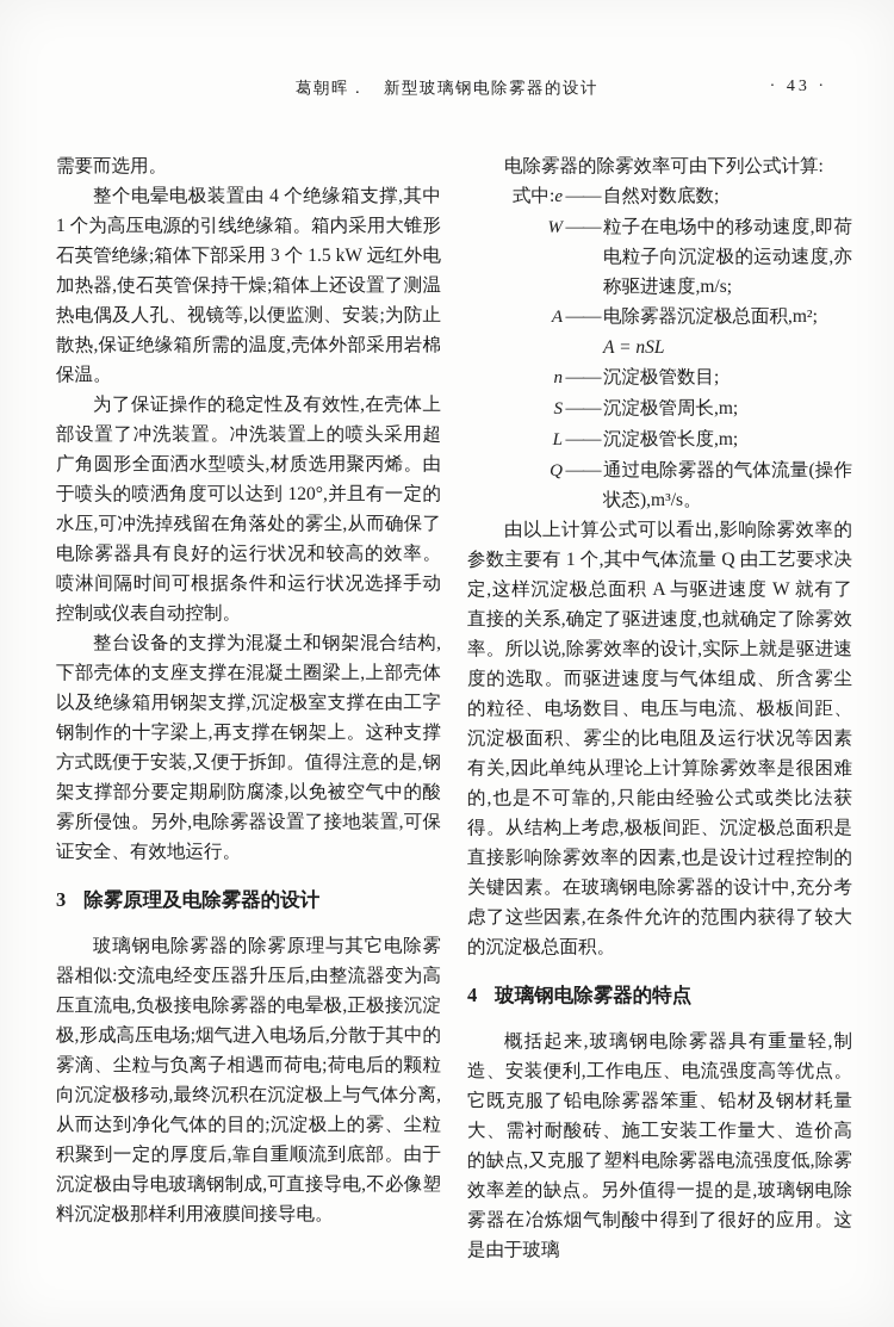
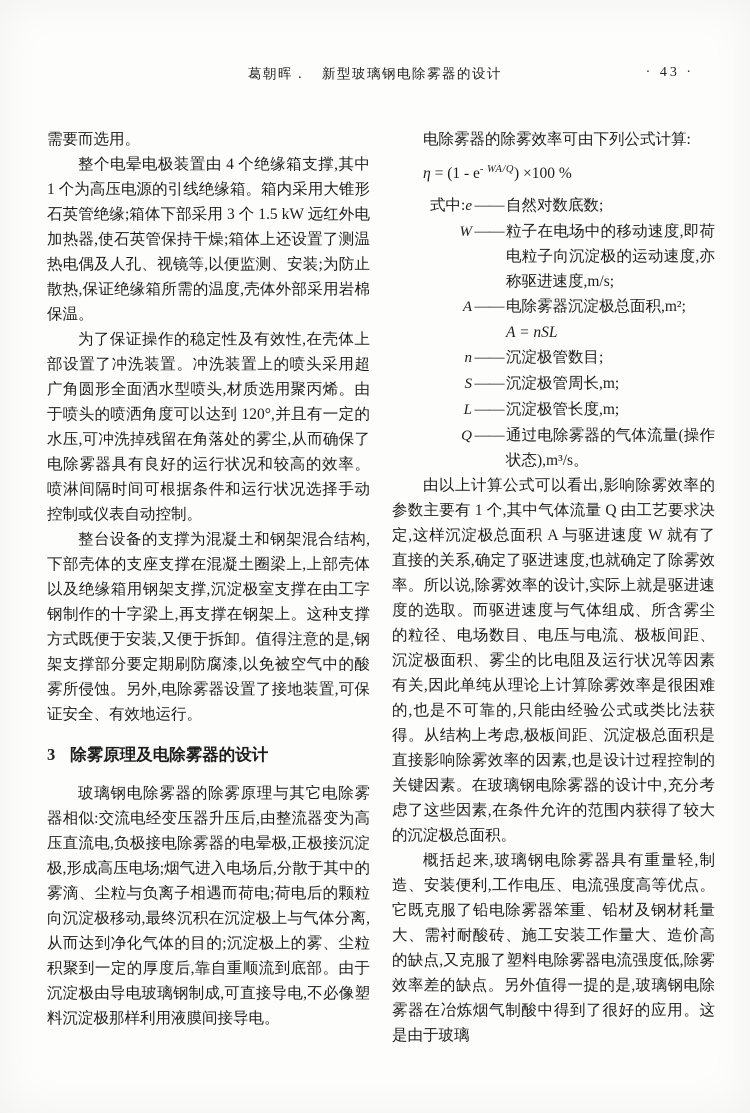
  葛朝晖． 新型玻璃钢电除雾器的设计
  · 43 ·
  需要而选用。
  整个电晕电极装置由 4 个绝缘箱支撑,其中 1 个为高压电源的引线绝缘箱。箱内采用大锥形石英管绝缘;箱体下部采用 3 个 1.5 kW 远红外电加热器,使石英管保持干燥;箱体上还设置了测温热电偶及人孔、视镜等,以便监测、安装;为防止散热,保证绝缘箱所需的温度,壳体外部采用岩棉保温。
  为了保证操作的稳定性及有效性,在壳体上部设置了冲洗装置。冲洗装置上的喷头采用超广角圆形全面洒水型喷头,材质选用聚丙烯。由于喷头的喷洒角度可以达到 120°,并且有一定的水压,可冲洗掉残留在角落处的雾尘,从而确保了电除雾器具有良好的运行状况和较高的效率。喷淋间隔时间可根据条件和运行状况选择手动控制或仪表自动控制。
  整台设备的支撑为混凝土和钢架混合结构,下部壳体的支座支撑在混凝土圈梁上,上部壳体以及绝缘箱用钢架支撑,沉淀极室支撑在由工字钢制作的十字梁上,再支撑在钢架上。这种支撑方式既便于安装,又便于拆卸。值得注意的是,钢架支撑部分要定期刷防腐漆,以免被空气中的酸雾所侵蚀。另外,电除雾器设置了接地装置,可保证安全、有效地运行。
  3
  除雾原理及电除雾器的设计
  玻璃钢电除雾器的除雾原理与其它电除雾器相似:交流电经变压器升压后,由整流器变为高压直流电,负极接电除雾器的电晕极,正极接沉淀极,形成高压电场;烟气进入电场后,分散于其中的雾滴、尘粒与负离子相遇而荷电;荷电后的颗粒向沉淀极移动,最终沉积在沉淀极上与气体分离,从而达到净化气体的目的;沉淀极上的雾、尘粒积聚到一定的厚度后,靠自重顺流到底部。由于沉淀极由导电玻璃钢制成,可直接导电,不必像塑料沉淀极那样利用液膜间接导电。
  电除雾器的除雾效率可由下列公式计算:
+ η = (1 - e- WA/Q) ×100 %
  式中:e
  ——
  自然对数底数;
  W
  ——
  粒子在电场中的移动速度,即荷电粒子向沉淀极的运动速度,亦称驱进速度,m/s;
  A
  ——
  电除雾器沉淀极总面积,m²;
  A = nSL
  n
  ——
  沉淀极管数目;
  S
  ——
  沉淀极管周长,m;
  L
  ——
  沉淀极管长度,m;
  Q
  ——
  通过电除雾器的气体流量(操作状态),m³/s。
  由以上计算公式可以看出,影响除雾效率的参数主要有 1 个,其中气体流量 Q 由工艺要求决定,这样沉淀极总面积 A 与驱进速度 W 就有了直接的关系,确定了驱进速度,也就确定了除雾效率。所以说,除雾效率的设计,实际上就是驱进速度的选取。而驱进速度与气体组成、所含雾尘的粒径、电场数目、电压与电流、极板间距、沉淀极面积、雾尘的比电阻及运行状况等因素有关,因此单纯从理论上计算除雾效率是很困难的,也是不可靠的,只能由经验公式或类比法获得。从结构上考虑,极板间距、沉淀极总面积是直接影响除雾效率的因素,也是设计过程控制的关键因素。在玻璃钢电除雾器的设计中,充分考虑了这些因素,在条件允许的范围内获得了较大的沉淀极总面积。
- 4
- 玻璃钢电除雾器的特点
  概括起来,玻璃钢电除雾器具有重量轻,制造、安装便利,工作电压、电流强度高等优点。它既克服了铅电除雾器笨重、铅材及钢材耗量大、需衬耐酸砖、施工安装工作量大、造价高的缺点,又克服了塑料电除雾器电流强度低,除雾效率差的缺点。另外值得一提的是,玻璃钢电除雾器在冶炼烟气制酸中得到了很好的应用。这是由于玻璃
